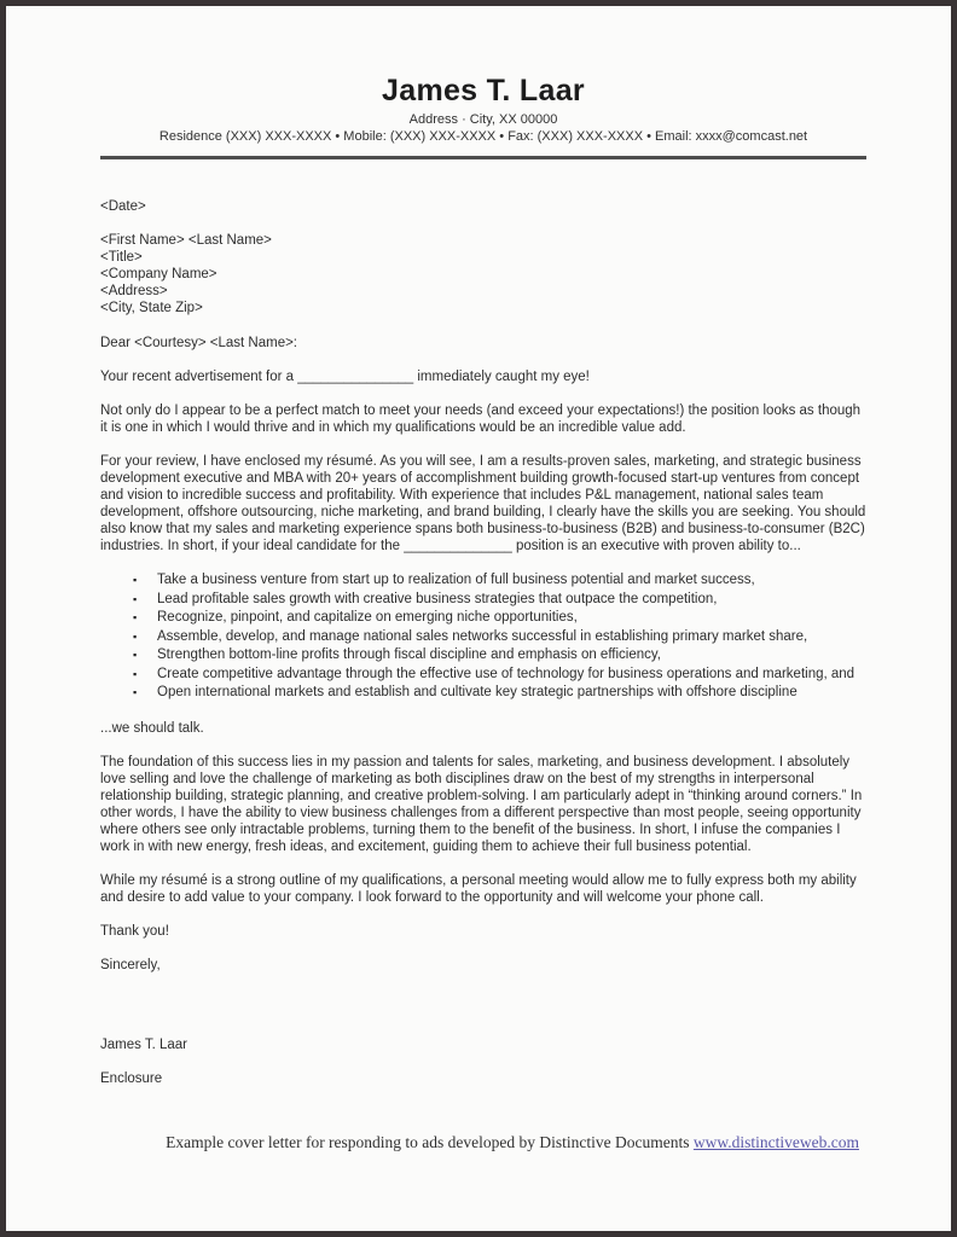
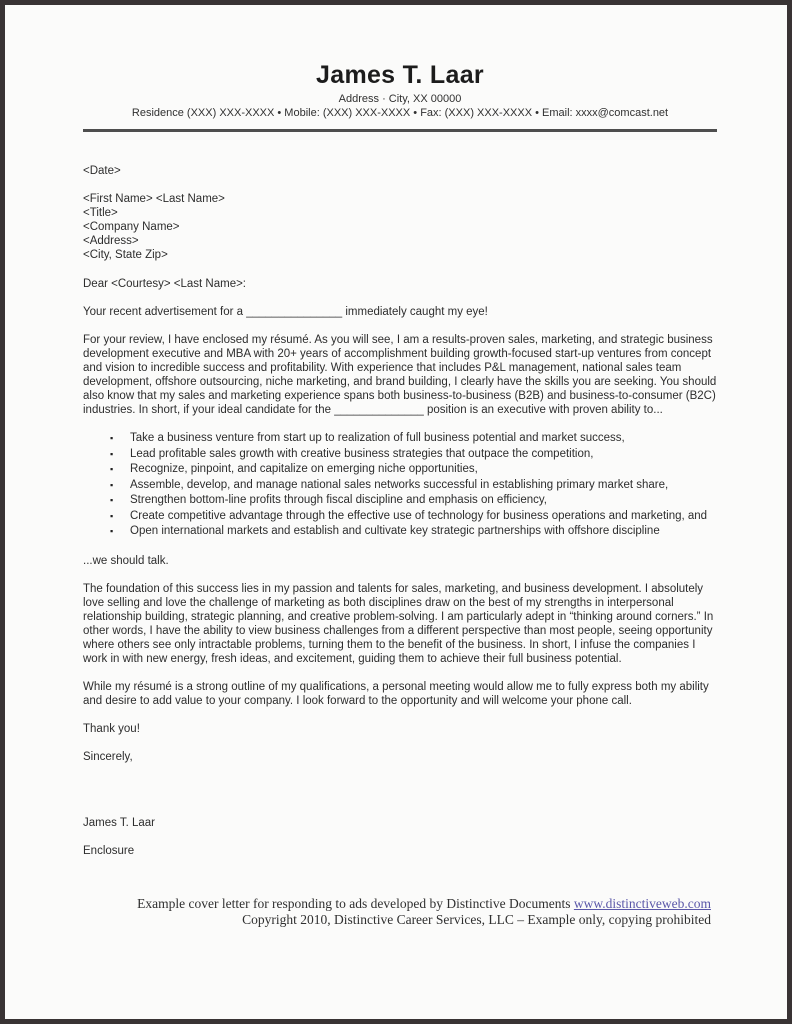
  James T. Laar
  Address · City, XX 00000
  Residence (XXX) XXX-XXXX • Mobile: (XXX) XXX-XXXX • Fax: (XXX) XXX-XXXX • Email: xxxx@comcast.net
  <Date>
  <First Name> <Last Name>
  <Title>
  <Company Name>
  <Address>
  <City, State Zip>
  Dear <Courtesy> <Last Name>:
  Your recent advertisement for a _______________ immediately caught my eye!
- Not only do I appear to be a perfect match to meet your needs (and exceed your expectations!) the position looks as though it is one in which I would thrive and in which my qualifications would be an incredible value add.
  For your review, I have enclosed my résumé. As you will see, I am a results-proven sales, marketing, and strategic business development executive and MBA with 20+ years of accomplishment building growth-focused start-up ventures from concept and vision to incredible success and profitability. With experience that includes P&L management, national sales team development, offshore outsourcing, niche marketing, and brand building, I clearly have the skills you are seeking. You should also know that my sales and marketing experience spans both business-to-business (B2B) and business-to-consumer (B2C) industries. In short, if your ideal candidate for the ______________ position is an executive with proven ability to...
  Take a business venture from start up to realization of full business potential and market success,
  Lead profitable sales growth with creative business strategies that outpace the competition,
  Recognize, pinpoint, and capitalize on emerging niche opportunities,
  Assemble, develop, and manage national sales networks successful in establishing primary market share,
  Strengthen bottom-line profits through fiscal discipline and emphasis on efficiency,
  Create competitive advantage through the effective use of technology for business operations and marketing, and
  Open international markets and establish and cultivate key strategic partnerships with offshore discipline
  ...we should talk.
  The foundation of this success lies in my passion and talents for sales, marketing, and business development. I absolutely love selling and love the challenge of marketing as both disciplines draw on the best of my strengths in interpersonal relationship building, strategic planning, and creative problem-solving. I am particularly adept in “thinking around corners.” In other words, I have the ability to view business challenges from a different perspective than most people, seeing opportunity where others see only intractable problems, turning them to the benefit of the business. In short, I infuse the companies I work in with new energy, fresh ideas, and excitement, guiding them to achieve their full business potential.
  While my résumé is a strong outline of my qualifications, a personal meeting would allow me to fully express both my ability and desire to add value to your company. I look forward to the opportunity and will welcome your phone call.
  Thank you!
  Sincerely,
  James T. Laar
  Enclosure
  Example cover letter for responding to ads developed by Distinctive Documents www.distinctiveweb.com
+ Copyright 2010, Distinctive Career Services, LLC – Example only, copying prohibited
